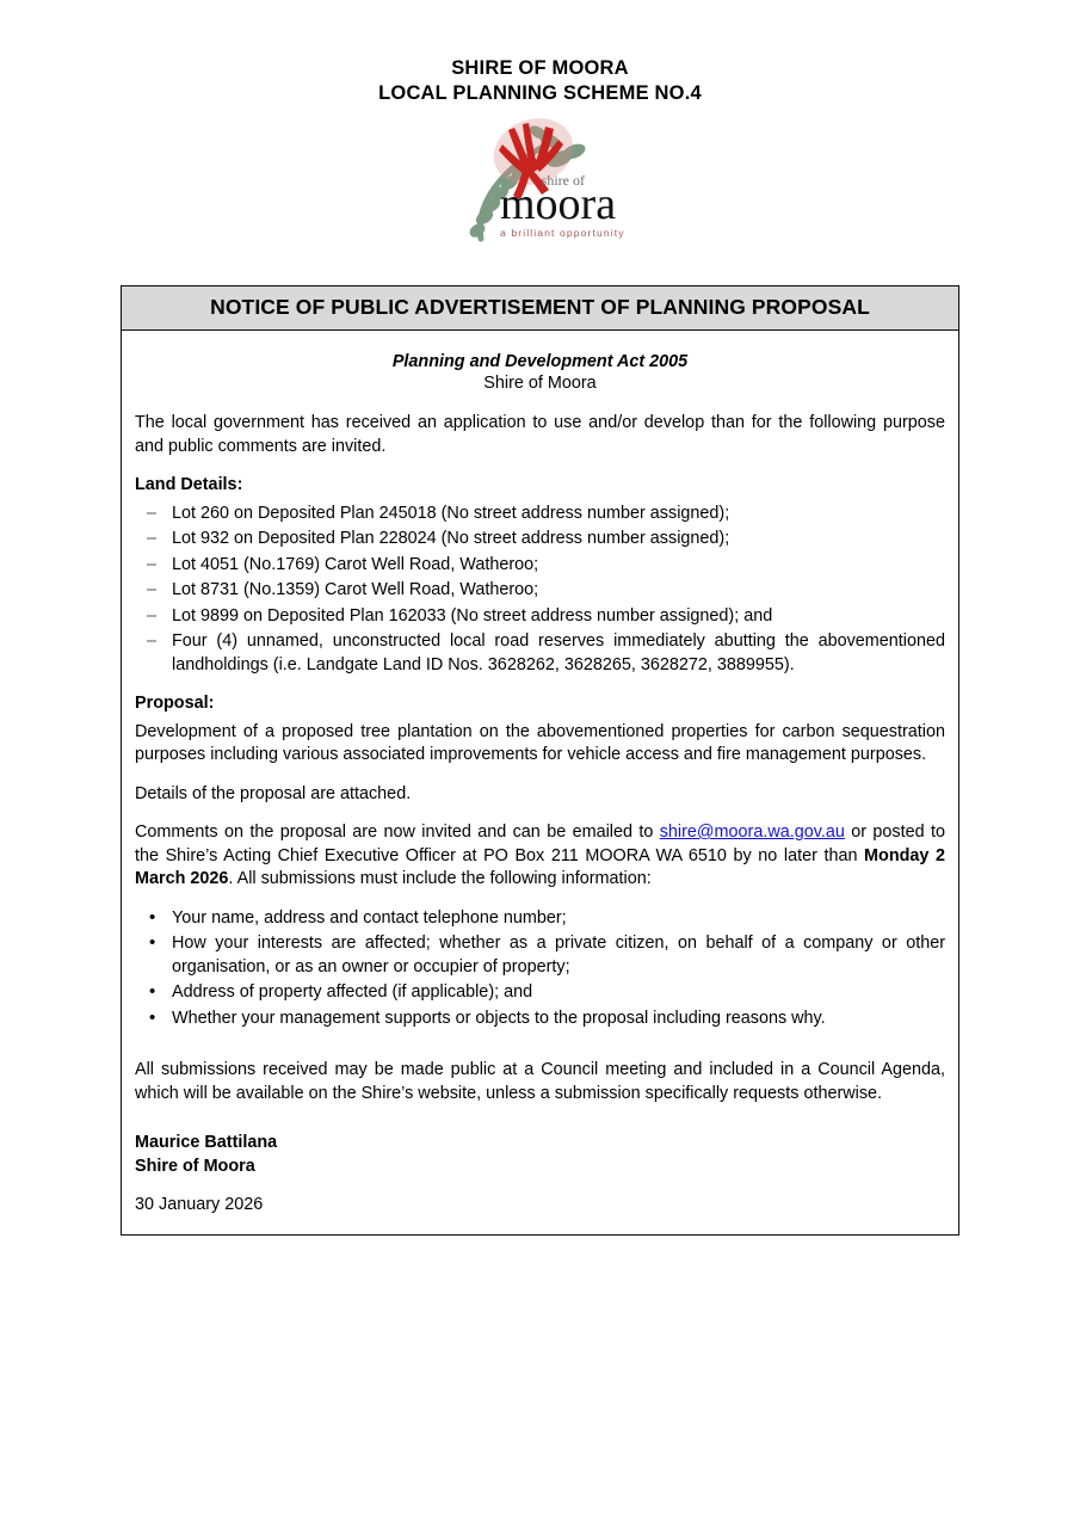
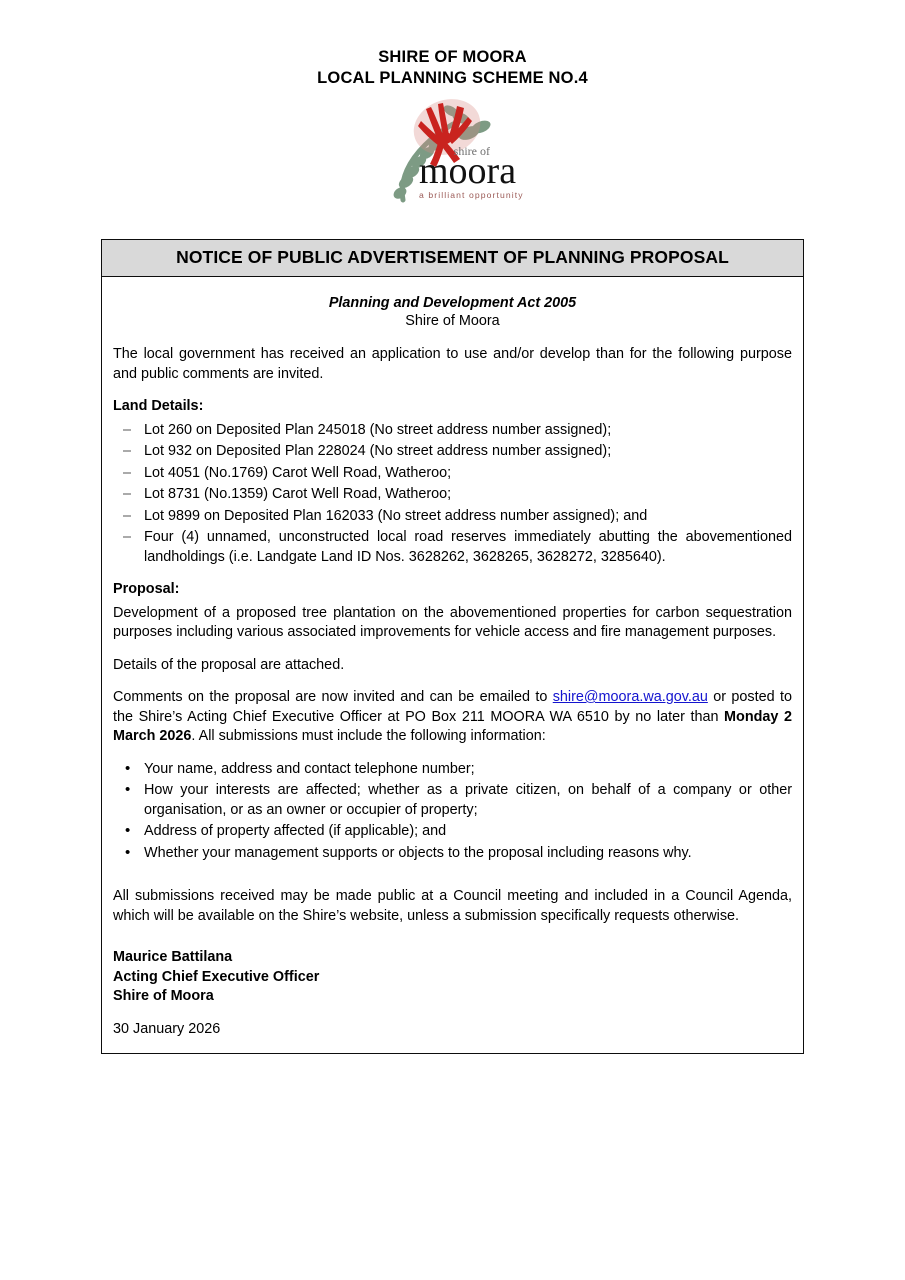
  SHIRE OF MOORA
  LOCAL PLANNING SCHEME NO.4
  shire of
  moora
  a brilliant opportunity
  NOTICE OF PUBLIC ADVERTISEMENT OF PLANNING PROPOSAL
  Planning and Development Act 2005
  Shire of Moora
  The local government has received an application to use and/or develop than for the following purpose and public comments are invited.
  Land Details:
  Lot 260 on Deposited Plan 245018 (No street address number assigned);
  Lot 932 on Deposited Plan 228024 (No street address number assigned);
  Lot 4051 (No.1769) Carot Well Road, Watheroo;
  Lot 8731 (No.1359) Carot Well Road, Watheroo;
  Lot 9899 on Deposited Plan 162033 (No street address number assigned); and
- Four (4) unnamed, unconstructed local road reserves immediately abutting the abovementioned landholdings (i.e. Landgate Land ID Nos. 3628262, 3628265, 3628272, 3889955).
+ Four (4) unnamed, unconstructed local road reserves immediately abutting the abovementioned landholdings (i.e. Landgate Land ID Nos. 3628262, 3628265, 3628272, 3285640).
  Proposal:
  Development of a proposed tree plantation on the abovementioned properties for carbon sequestration purposes including various associated improvements for vehicle access and fire management purposes.
  Details of the proposal are attached.
  Comments on the proposal are now invited and can be emailed to shire@moora.wa.gov.au or posted to the Shire’s Acting Chief Executive Officer at PO Box 211 MOORA WA 6510 by no later than Monday 2 March 2026. All submissions must include the following information:
  Your name, address and contact telephone number;
  How your interests are affected; whether as a private citizen, on behalf of a company or other organisation, or as an owner or occupier of property;
  Address of property affected (if applicable); and
  Whether your management supports or objects to the proposal including reasons why.
  All submissions received may be made public at a Council meeting and included in a Council Agenda, which will be available on the Shire’s website, unless a submission specifically requests otherwise.
  Maurice Battilana
+ Acting Chief Executive Officer
  Shire of Moora
  30 January 2026
